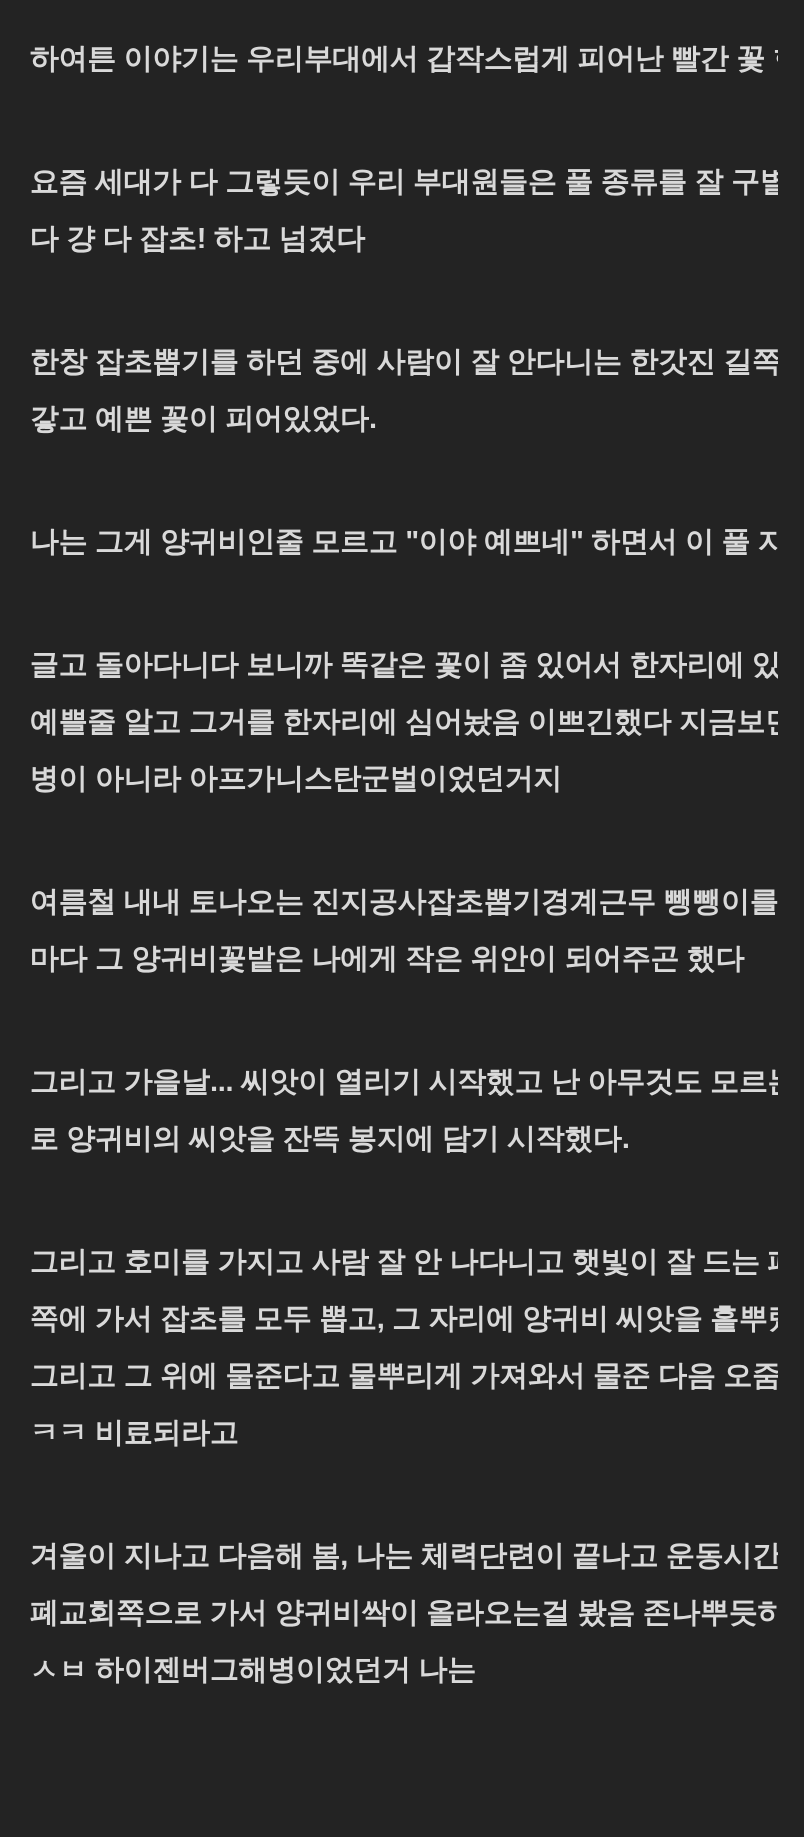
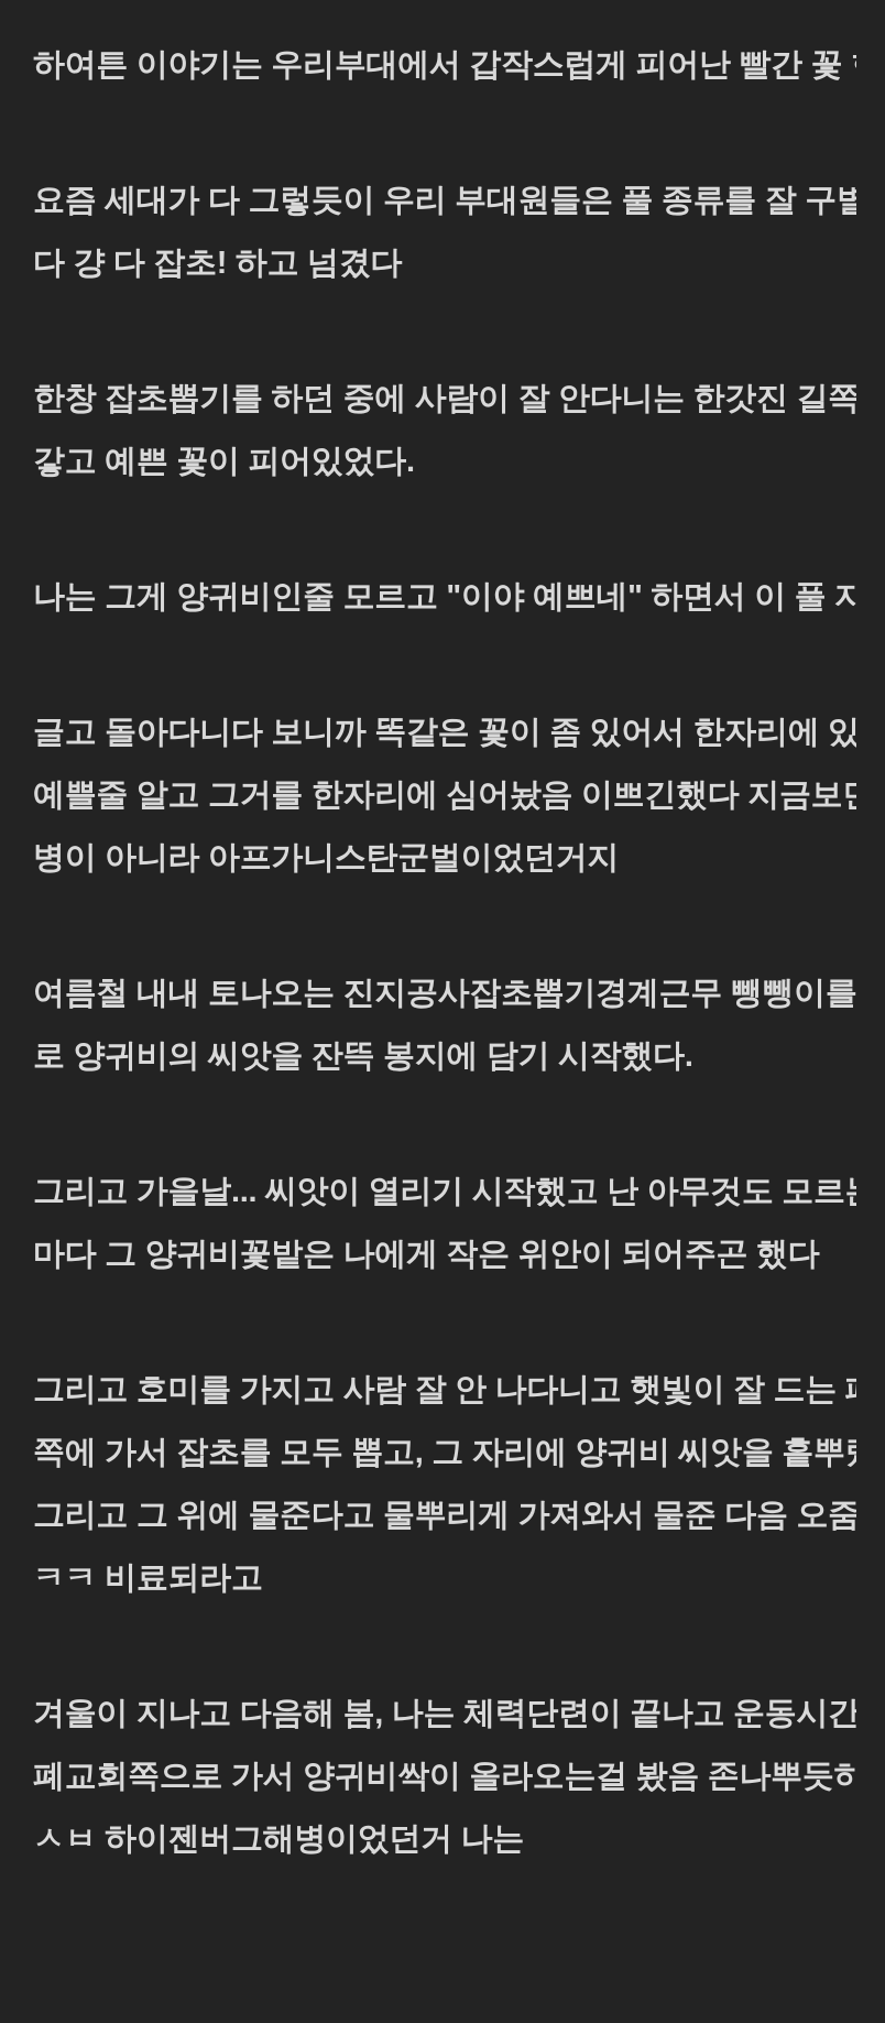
  하여튼 이야기는 우리부대에서 갑작스럽게 피어난 빨간 꽃
  요즘 세대가 다 그렇듯이 우리 부대원들은 풀 종류를 잘 구별
  다 걍 다 잡초! 하고 넘겼다
  한창 잡초뽑기를 하던 중에 사람이 잘 안다니는 한갓진 길쪽
  갛고 예쁜 꽃이 피어있었다.
  나는 그게 양귀비인줄 모르고 "이야 예쁘네" 하면서 이 풀 자
  글고 돌아다니다 보니까 똑같은 꽃이 좀 있어서 한자리에 있
  예쁠줄 알고 그거를 한자리에 심어놨음 이쁘긴했다 지금보
  병이 아니라 아프가니스탄군벌이었던거지
  여름철 내내 토나오는 진지공사잡초뽑기경계근무 뺑뺑이를
- 마다 그 양귀비꽃밭은 나에게 작은 위안이 되어주곤 했다
+ 로 양귀비의 씨앗을 잔뜩 봉지에 담기 시작했다.
  그리고 가을날... 씨앗이 열리기 시작했고 난 아무것도 모르
- 로 양귀비의 씨앗을 잔뜩 봉지에 담기 시작했다.
+ 마다 그 양귀비꽃밭은 나에게 작은 위안이 되어주곤 했다
  그리고 호미를 가지고 사람 잘 안 나다니고 햇빛이 잘 드는
  쪽에 가서 잡초를 모두 뽑고, 그 자리에 양귀비 씨앗을 흩뿌
  그리고 그 위에 물준다고 물뿌리게 가져와서 물준 다음 오줌
  ㅋㅋ 비료되라고
  겨울이 지나고 다음해 봄, 나는 체력단련이 끝나고 운동시간
  폐교회쪽으로 가서 양귀비싹이 올라오는걸 봤음 존나뿌듯하
  ㅅㅂ 하이젠버그해병이었던거 나는
